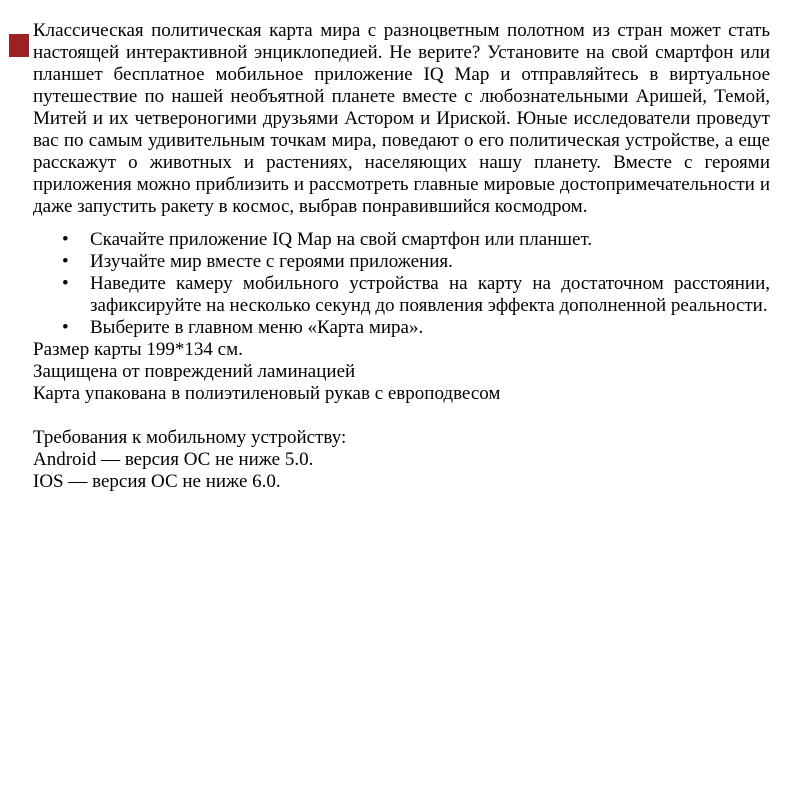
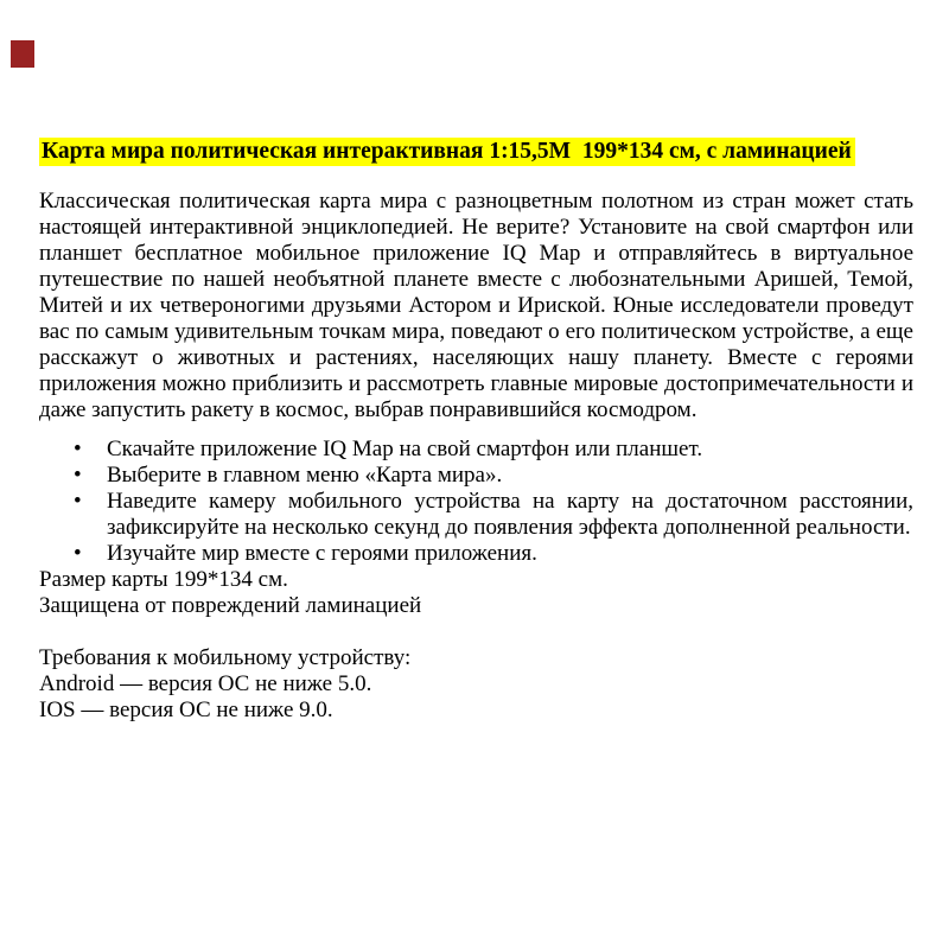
+ Карта мира политическая интерактивная 1:15,5М 199*134 см, с ламинацией
- Классическая политическая карта мира с разноцветным полотном из стран может стать настоящей интерактивной энциклопедией. Не верите? Установите на свой смартфон или планшет бесплатное мобильное приложение IQ Map и отправляйтесь в виртуальное путешествие по нашей необъятной планете вместе с любознательными Аришей, Темой, Митей и их четвероногими друзьями Астором и Ириской. Юные исследователи проведут вас по самым удивительным точкам мира, поведают о его политическая устройстве, а еще расскажут о животных и растениях, населяющих нашу планету. Вместе с героями приложения можно приблизить и рассмотреть главные мировые достопримечательности и даже запустить ракету в космос, выбрав понравившийся космодром.
+ Классическая политическая карта мира с разноцветным полотном из стран может стать настоящей интерактивной энциклопедией. Не верите? Установите на свой смартфон или планшет бесплатное мобильное приложение IQ Map и отправляйтесь в виртуальное путешествие по нашей необъятной планете вместе с любознательными Аришей, Темой, Митей и их четвероногими друзьями Астором и Ириской. Юные исследователи проведут вас по самым удивительным точкам мира, поведают о его политическом устройстве, а еще расскажут о животных и растениях, населяющих нашу планету. Вместе с героями приложения можно приблизить и рассмотреть главные мировые достопримечательности и даже запустить ракету в космос, выбрав понравившийся космодром.
  •
  Скачайте приложение IQ Map на свой смартфон или планшет.
  •
- Изучайте мир вместе с героями приложения.
+ Выберите в главном меню «Карта мира».
  •
  Наведите камеру мобильного устройства на карту на достаточном расстоянии, зафиксируйте на несколько секунд до появления эффекта дополненной реальности.
  •
- Выберите в главном меню «Карта мира».
+ Изучайте мир вместе с героями приложения.
  Размер карты 199*134 см.
  Защищена от повреждений ламинацией
- Карта упакована в полиэтиленовый рукав с европодвесом
  Требования к мобильному устройству:
  Android — версия ОС не ниже 5.0.
- IOS — версия ОС не ниже 6.0.
+ IOS — версия ОС не ниже 9.0.
